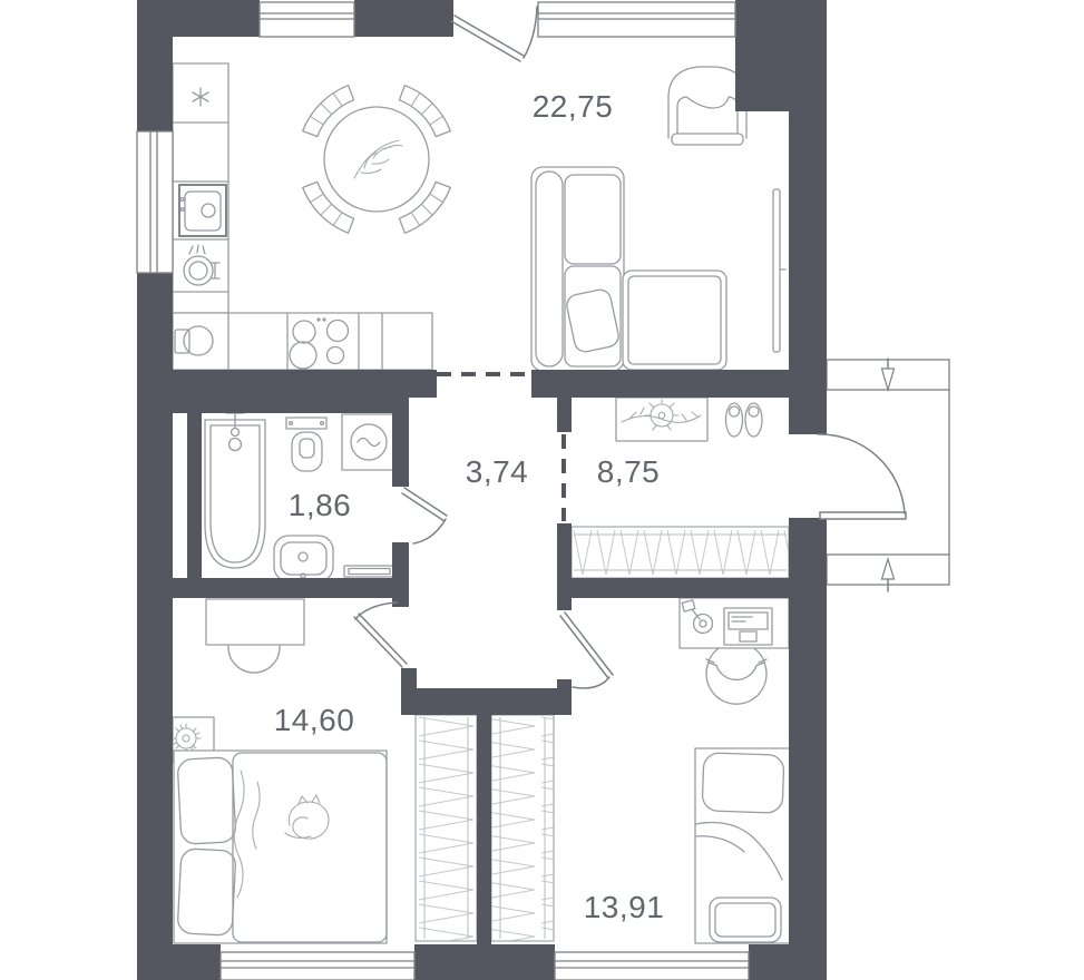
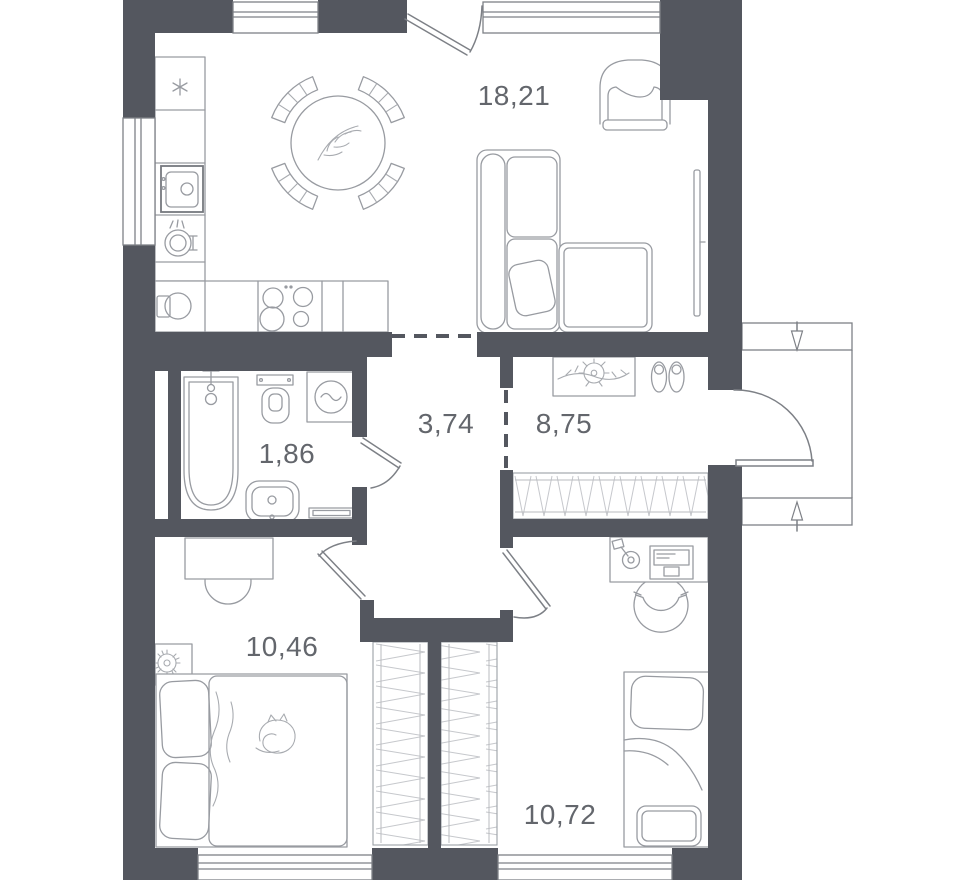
- 22,75
+ 18,21
  3,74
  8,75
  1,86
- 14,60
+ 10,46
- 13,91
+ 10,72
